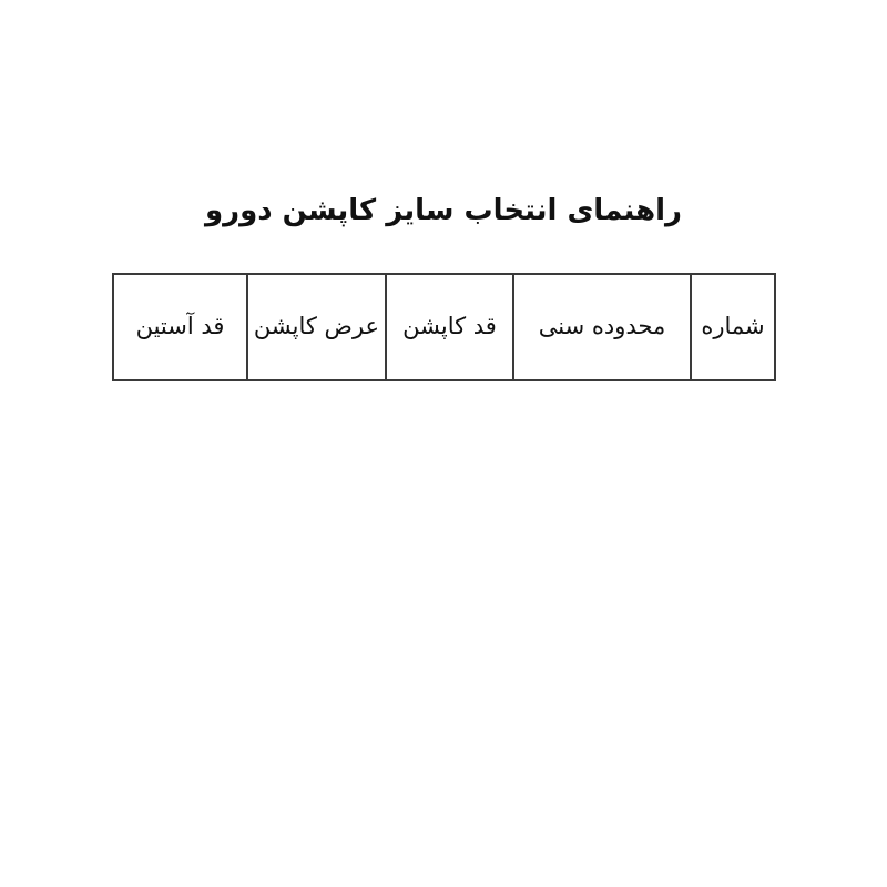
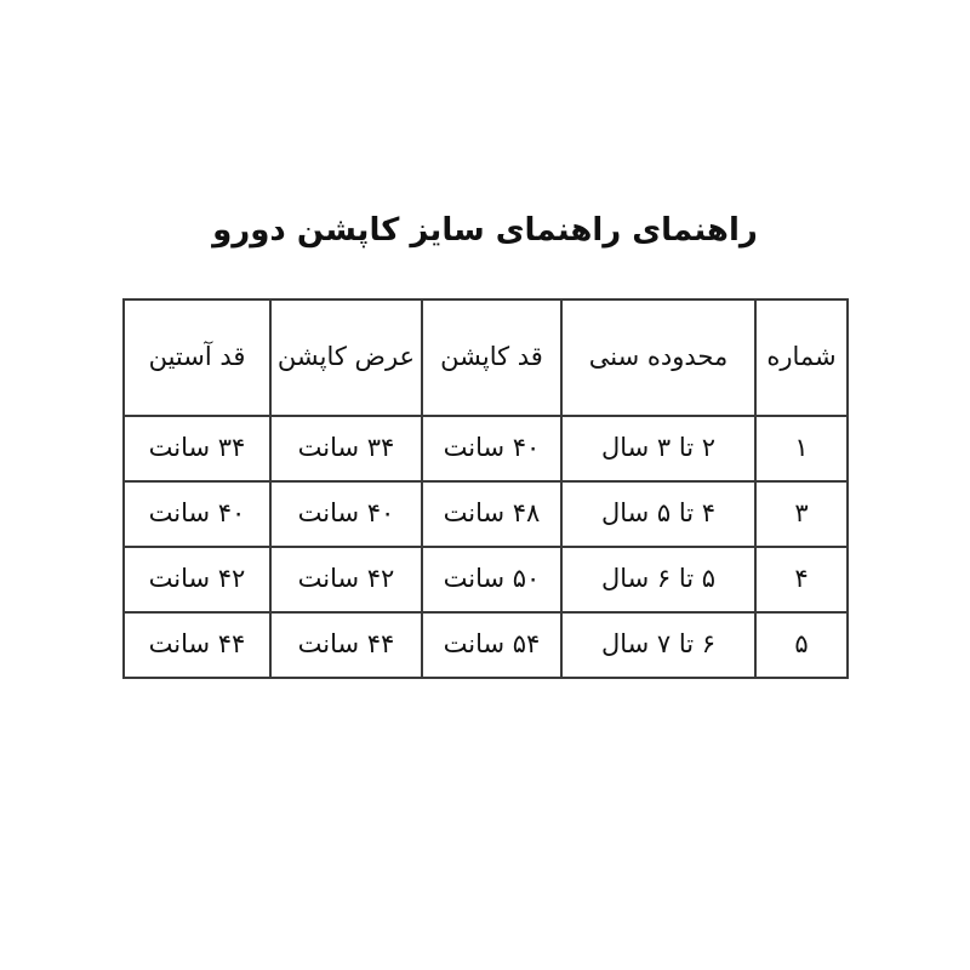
- راهنمای انتخاب سایز کاپشن دورو
+ راهنمای راهنمای سایز کاپشن دورو
  شماره	محدوده سنی	قد کاپشن	عرض کاپشن	قد آستین
+ ۱	۲ تا ۳ سال	۴۰ سانت	۳۴ سانت	۳۴ سانت
+ ۳	۴ تا ۵ سال	۴۸ سانت	۴۰ سانت	۴۰ سانت
+ ۴	۵ تا ۶ سال	۵۰ سانت	۴۲ سانت	۴۲ سانت
+ ۵	۶ تا ۷ سال	۵۴ سانت	۴۴ سانت	۴۴ سانت
